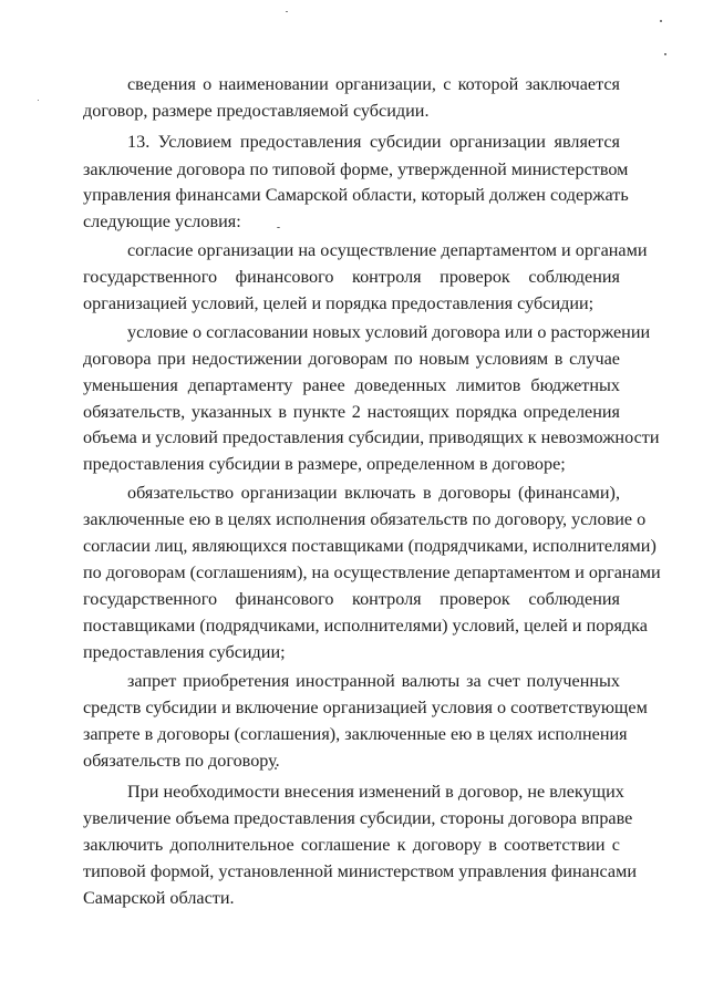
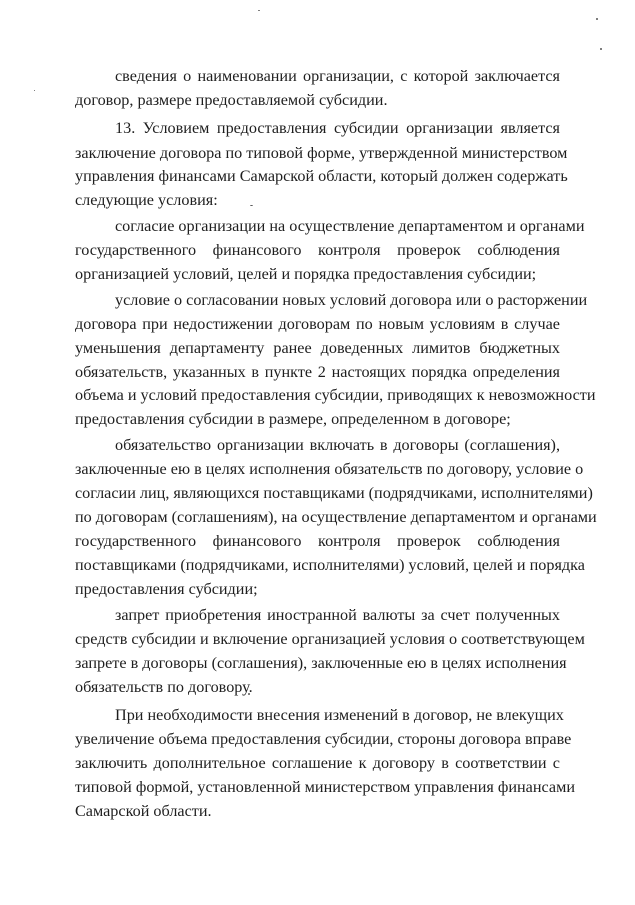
  сведения о наименовании организации, с которой заключается
  договор, размере предоставляемой субсидии.
  13. Условием предоставления субсидии организации является
  заключение договора по типовой форме, утвержденной министерством
  управления финансами Самарской области, который должен содержать
  следующие условия:
  согласие организации на осуществление департаментом и органами
  государственного финансового контроля проверок соблюдения
  организацией условий, целей и порядка предоставления субсидии;
  условие о согласовании новых условий договора или о расторжении
  договора при недостижении договорам по новым условиям в случае
  уменьшения департаменту ранее доведенных лимитов бюджетных
  обязательств, указанных в пункте 2 настоящих порядка определения
  объема и условий предоставления субсидии, приводящих к невозможности
  предоставления субсидии в размере, определенном в договоре;
- обязательство организации включать в договоры (финансами),
+ обязательство организации включать в договоры (соглашения),
  заключенные ею в целях исполнения обязательств по договору, условие о
  согласии лиц, являющихся поставщиками (подрядчиками, исполнителями)
  по договорам (соглашениям), на осуществление департаментом и органами
  государственного финансового контроля проверок соблюдения
  поставщиками (подрядчиками, исполнителями) условий, целей и порядка
  предоставления субсидии;
  запрет приобретения иностранной валюты за счет полученных
  средств субсидии и включение организацией условия о соответствующем
  запрете в договоры (соглашения), заключенные ею в целях исполнения
  обязательств по договору.
  При необходимости внесения изменений в договор, не влекущих
  увеличение объема предоставления субсидии, стороны договора вправе
  заключить дополнительное соглашение к договору в соответствии с
  типовой формой, установленной министерством управления финансами
  Самарской области.
